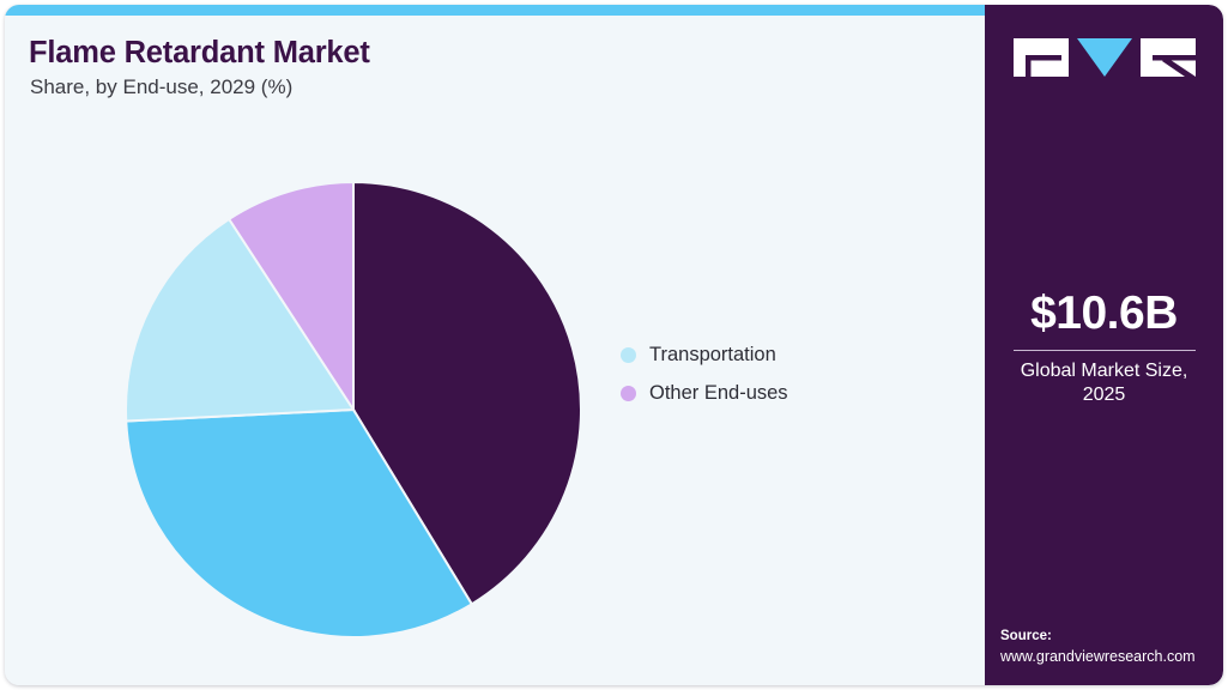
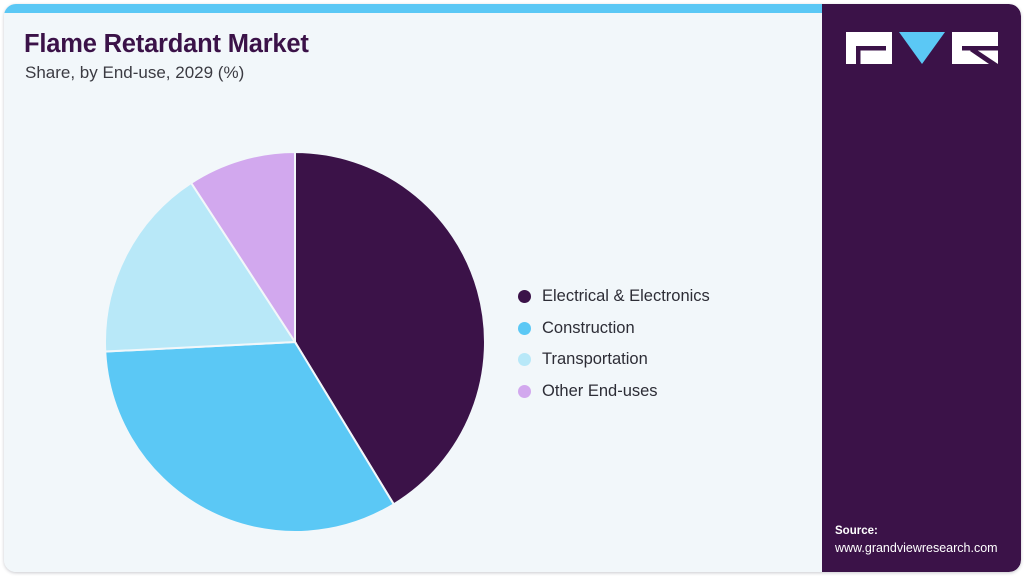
  Flame Retardant Market
  Share, by End-use, 2029 (%)
+ Electrical & Electronics
+ Construction
  Transportation
  Other End-uses
- $10.6B
- Global Market Size, 2025
  Source:
  www.grandviewresearch.com
